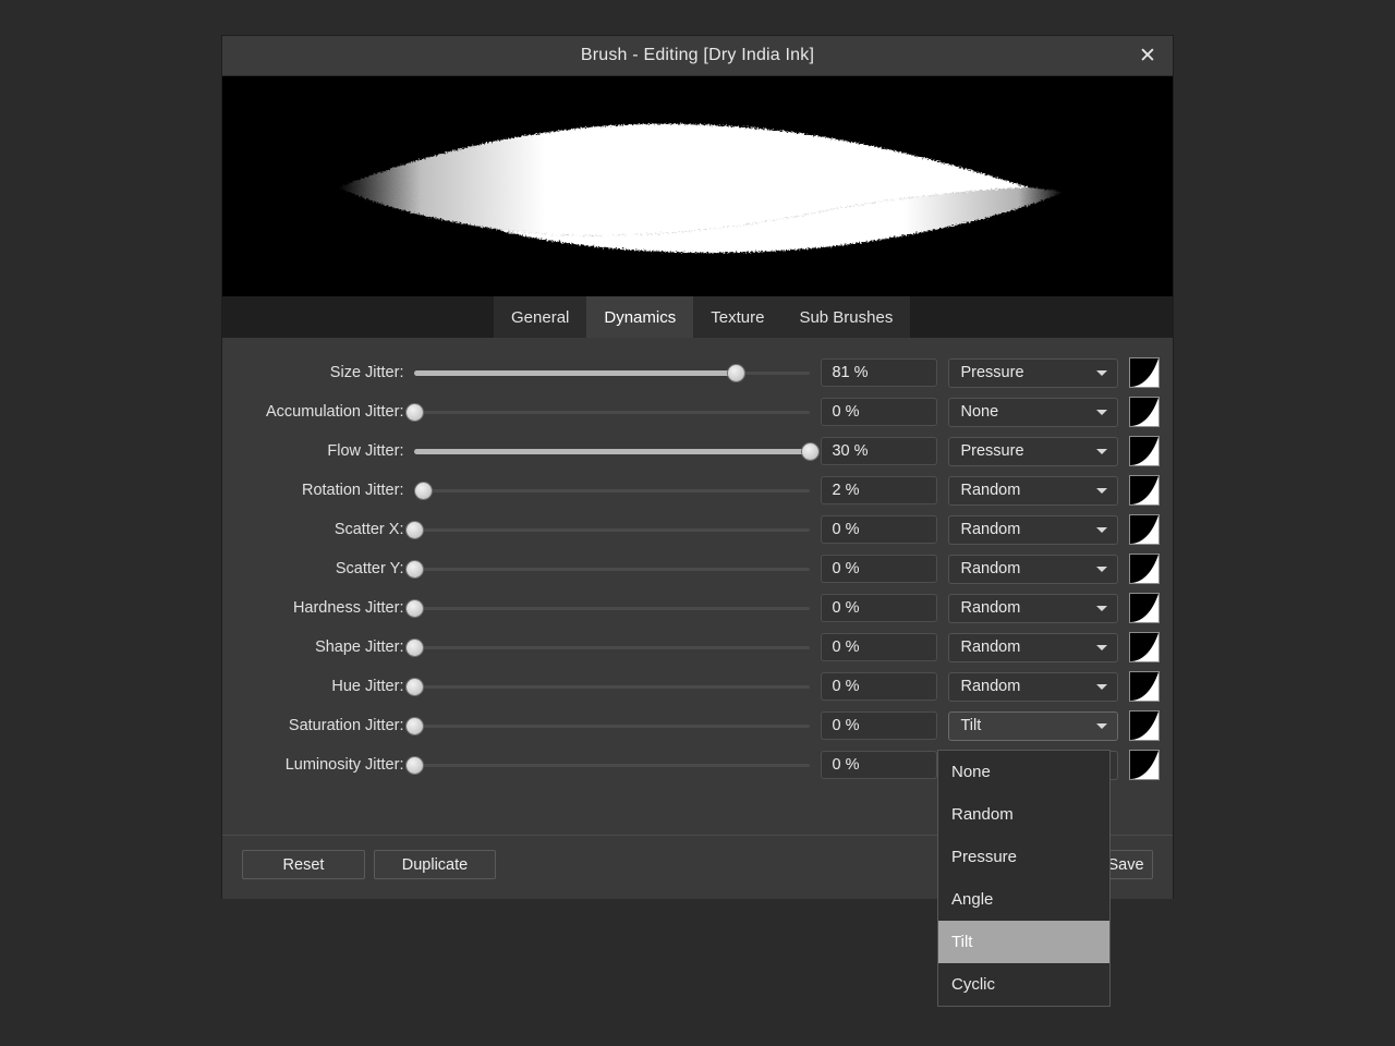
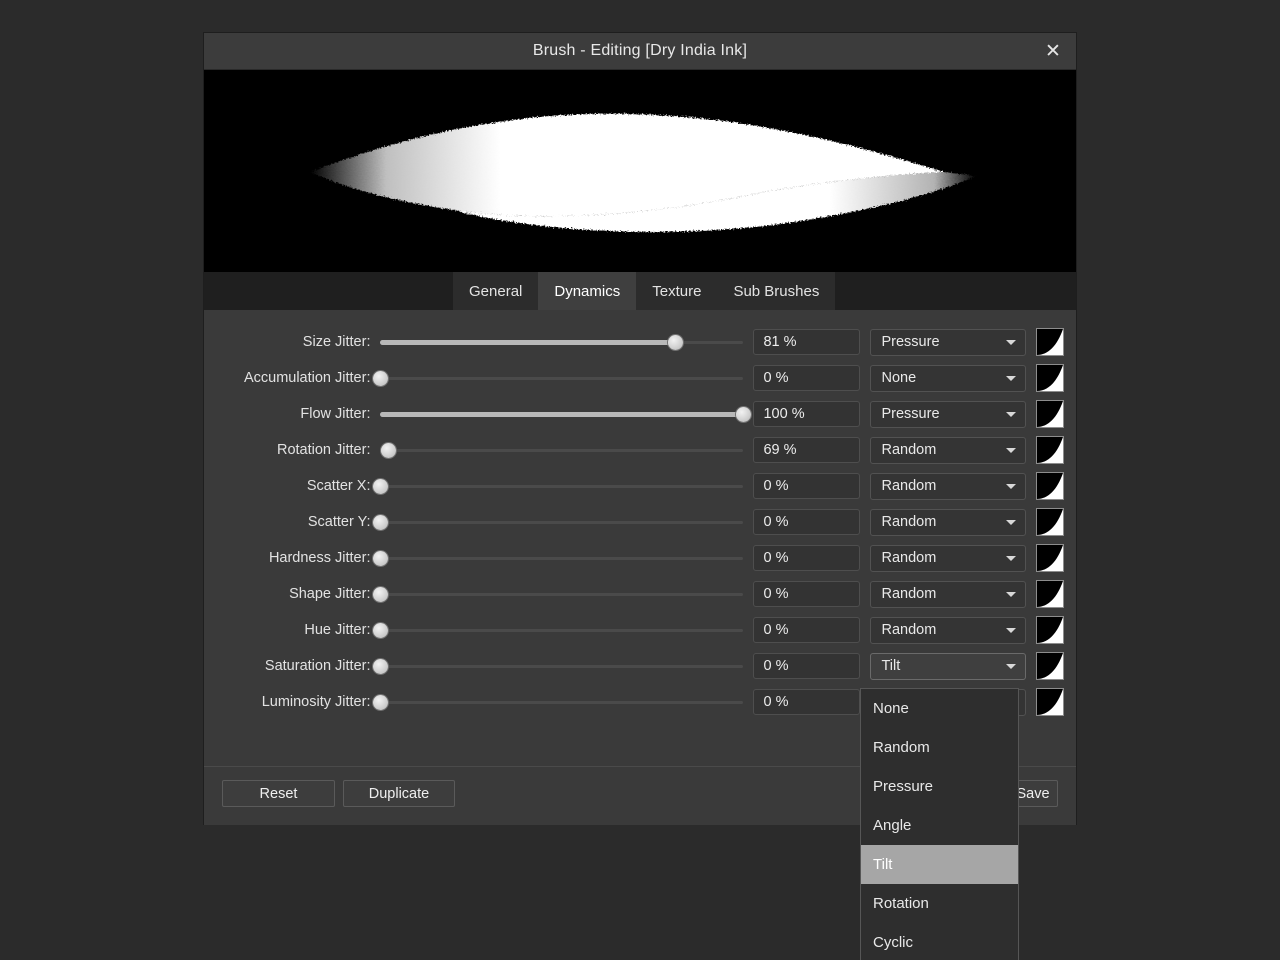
  Brush - Editing [Dry India Ink]
  ✕
  General
  Dynamics
  Texture
  Sub Brushes
  Size Jitter:
  81 %
  Pressure
  Accumulation Jitter:
  0 %
  None
  Flow Jitter:
- 30 %
+ 100 %
  Pressure
  Rotation Jitter:
- 2 %
+ 69 %
  Random
  Scatter X:
  0 %
  Random
  Scatter Y:
  0 %
  Random
  Hardness Jitter:
  0 %
  Random
  Shape Jitter:
  0 %
  Random
  Hue Jitter:
  0 %
  Random
  Saturation Jitter:
  0 %
  Tilt
  Luminosity Jitter:
  0 %
  Reset
  Duplicate
  Save
  None
  Random
  Pressure
  Angle
  Tilt
+ Rotation
  Cyclic
